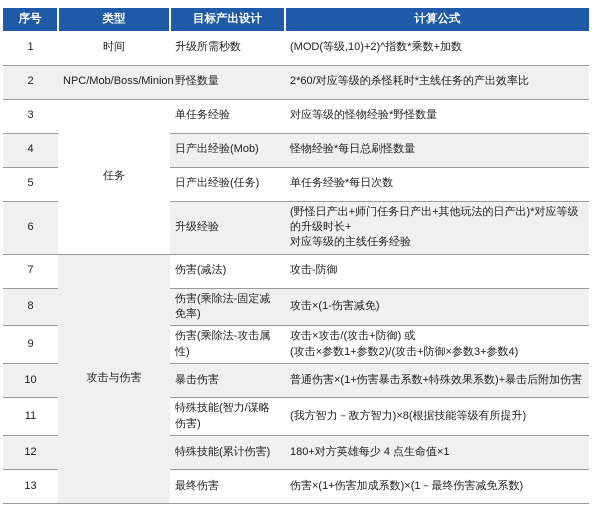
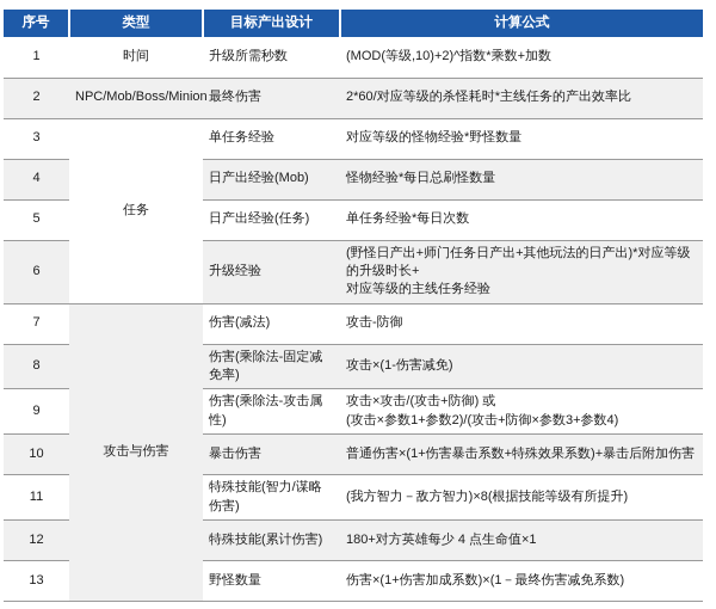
  序号	类型	目标产出设计	计算公式
  1	时间	升级所需秒数	(MOD(等级,10)+2)^指数*乘数+加数
- 2	NPC/Mob/Boss/Minion	野怪数量	2*60/对应等级的杀怪耗时*主线任务的产出效率比
+ 2	NPC/Mob/Boss/Minion	最终伤害	2*60/对应等级的杀怪耗时*主线任务的产出效率比
  3	任务	单任务经验	对应等级的怪物经验*野怪数量
  4	日产出经验(Mob)	怪物经验*每日总刷怪数量
  5	日产出经验(任务)	单任务经验*每日次数
  6	升级经验	(野怪日产出+师门任务日产出+其他玩法的日产出)*对应等级的升级时长+ 对应等级的主线任务经验
  7	攻击与伤害	伤害(减法)	攻击-防御
  8	伤害(乘除法-固定减免率)	攻击×(1-伤害减免)
  9	伤害(乘除法-攻击属性)	攻击×攻击/(攻击+防御) 或 (攻击×参数1+参数2)/(攻击+防御×参数3+参数4)
  10	暴击伤害	普通伤害×(1+伤害暴击系数+特殊效果系数)+暴击后附加伤害
  11	特殊技能(智力/谋略伤害)	(我方智力－敌方智力)×8(根据技能等级有所提升)
  12	特殊技能(累计伤害)	180+对方英雄每少 4 点生命值×1
- 13	最终伤害	伤害×(1+伤害加成系数)×(1－最终伤害减免系数)
+ 13	野怪数量	伤害×(1+伤害加成系数)×(1－最终伤害减免系数)
